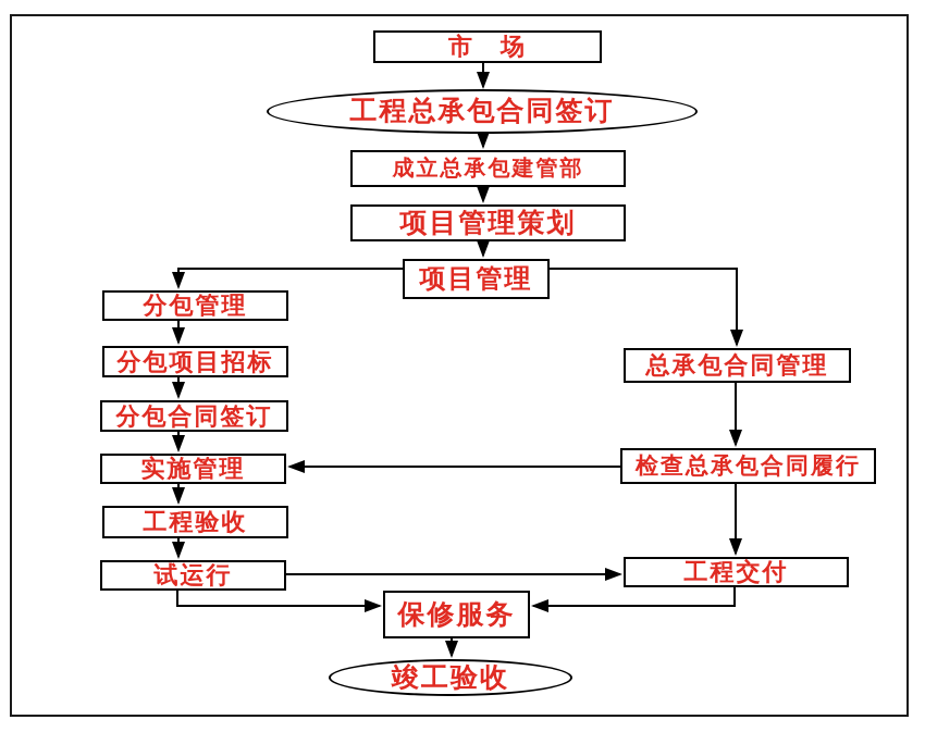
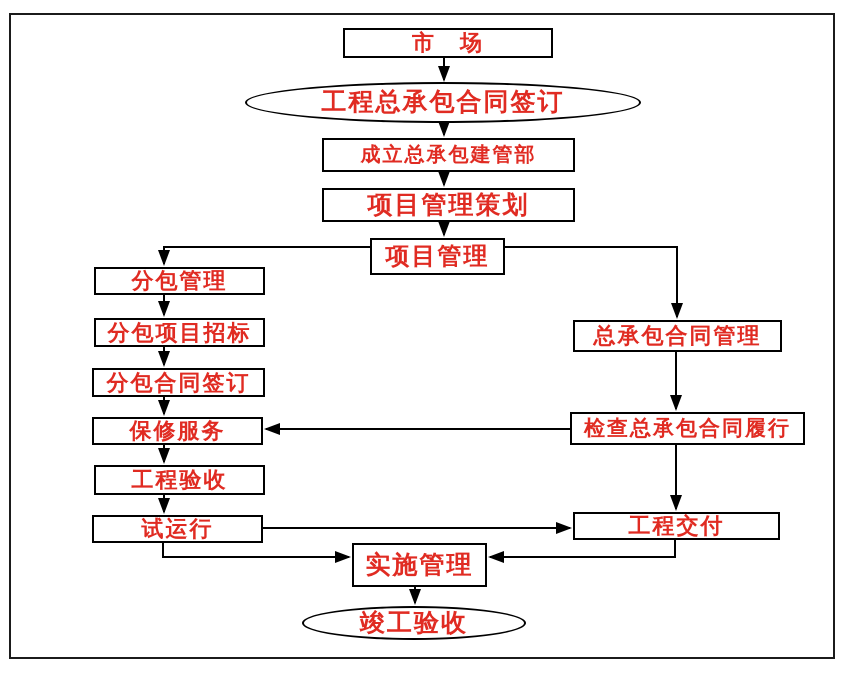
  市 场
  工程总承包合同签订
  成立总承包建管部
  项目管理策划
  项目管理
  分包管理
  分包项目招标
  分包合同签订
- 实施管理
+ 保修服务
  工程验收
  试运行
  总承包合同管理
  检查总承包合同履行
  工程交付
- 保修服务
+ 实施管理
  竣工验收
